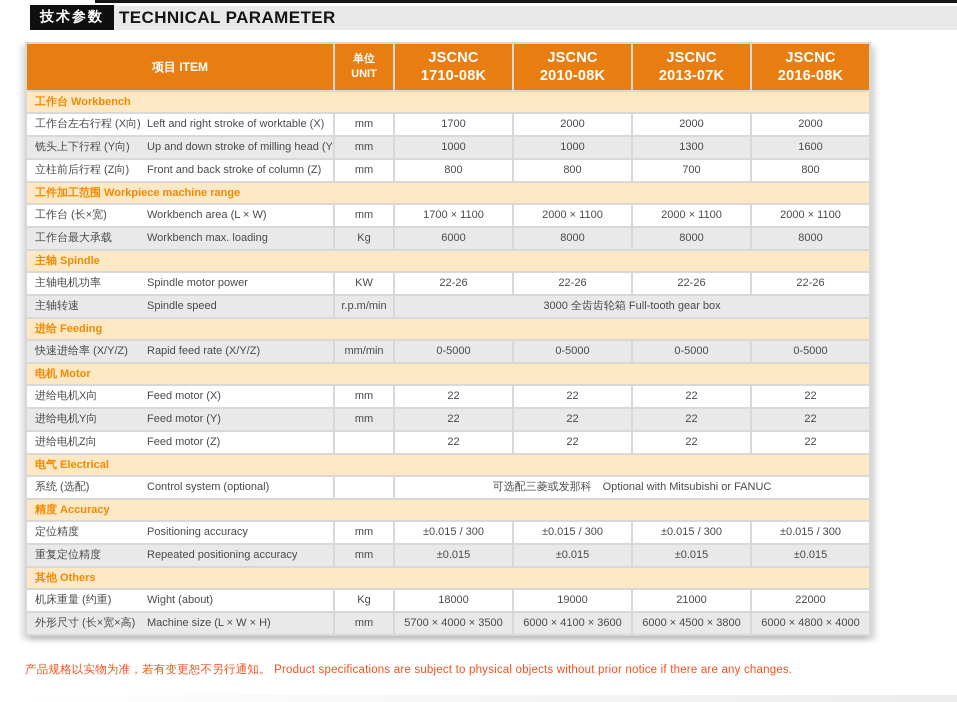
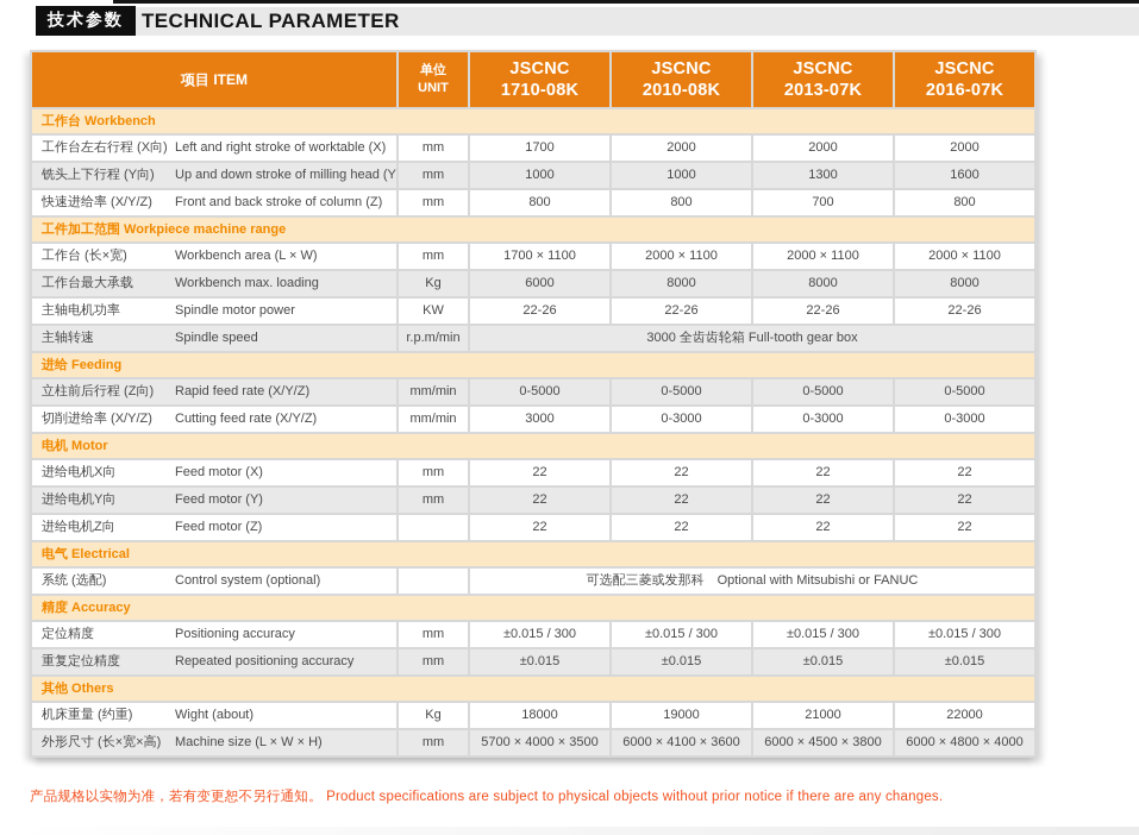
  TECHNICAL PARAMETER
  技术参数
- 项目 ITEM	单位 UNIT	JSCNC 1710-08K	JSCNC 2010-08K	JSCNC 2013-07K	JSCNC 2016-08K
+ 项目 ITEM	单位 UNIT	JSCNC 1710-08K	JSCNC 2010-08K	JSCNC 2013-07K	JSCNC 2016-07K
  工作台 Workbench
  工作台左右行程 (X向) Left and right stroke of worktable (X)	mm	1700	2000	2000	2000
  铣头上下行程 (Y向) Up and down stroke of milling head (Y	mm	1000	1000	1300	1600
- 立柱前后行程 (Z向) Front and back stroke of column (Z)	mm	800	800	700	800
+ 快速进给率 (X/Y/Z) Front and back stroke of column (Z)	mm	800	800	700	800
  工件加工范围 Workpiece machine range
  工作台 (长×宽) Workbench area (L × W)	mm	1700 × 1100	2000 × 1100	2000 × 1100	2000 × 1100
  工作台最大承载 Workbench max. loading	Kg	6000	8000	8000	8000
- 主轴 Spindle
  主轴电机功率 Spindle motor power	KW	22-26	22-26	22-26	22-26
  主轴转速 Spindle speed	r.p.m/min	3000 全齿齿轮箱 Full-tooth gear box
  进给 Feeding
- 快速进给率 (X/Y/Z) Rapid feed rate (X/Y/Z)	mm/min	0-5000	0-5000	0-5000	0-5000
+ 立柱前后行程 (Z向) Rapid feed rate (X/Y/Z)	mm/min	0-5000	0-5000	0-5000	0-5000
+ 切削进给率 (X/Y/Z) Cutting feed rate (X/Y/Z)	mm/min	3000	0-3000	0-3000	0-3000
  电机 Motor
  进给电机X向 Feed motor (X)	mm	22	22	22	22
  进给电机Y向 Feed motor (Y)	mm	22	22	22	22
  进给电机Z向 Feed motor (Z)		22	22	22	22
  电气 Electrical
  系统 (选配) Control system (optional)		可选配三菱或发那科 Optional with Mitsubishi or FANUC
  精度 Accuracy
  定位精度 Positioning accuracy	mm	±0.015 / 300	±0.015 / 300	±0.015 / 300	±0.015 / 300
  重复定位精度 Repeated positioning accuracy	mm	±0.015	±0.015	±0.015	±0.015
  其他 Others
  机床重量 (约重) Wight (about)	Kg	18000	19000	21000	22000
  外形尺寸 (长×宽×高) Machine size (L × W × H)	mm	5700 × 4000 × 3500	6000 × 4100 × 3600	6000 × 4500 × 3800	6000 × 4800 × 4000
  产品规格以实物为准，若有变更恕不另行通知。 Product specifications are subject to physical objects without prior notice if there are any changes.
